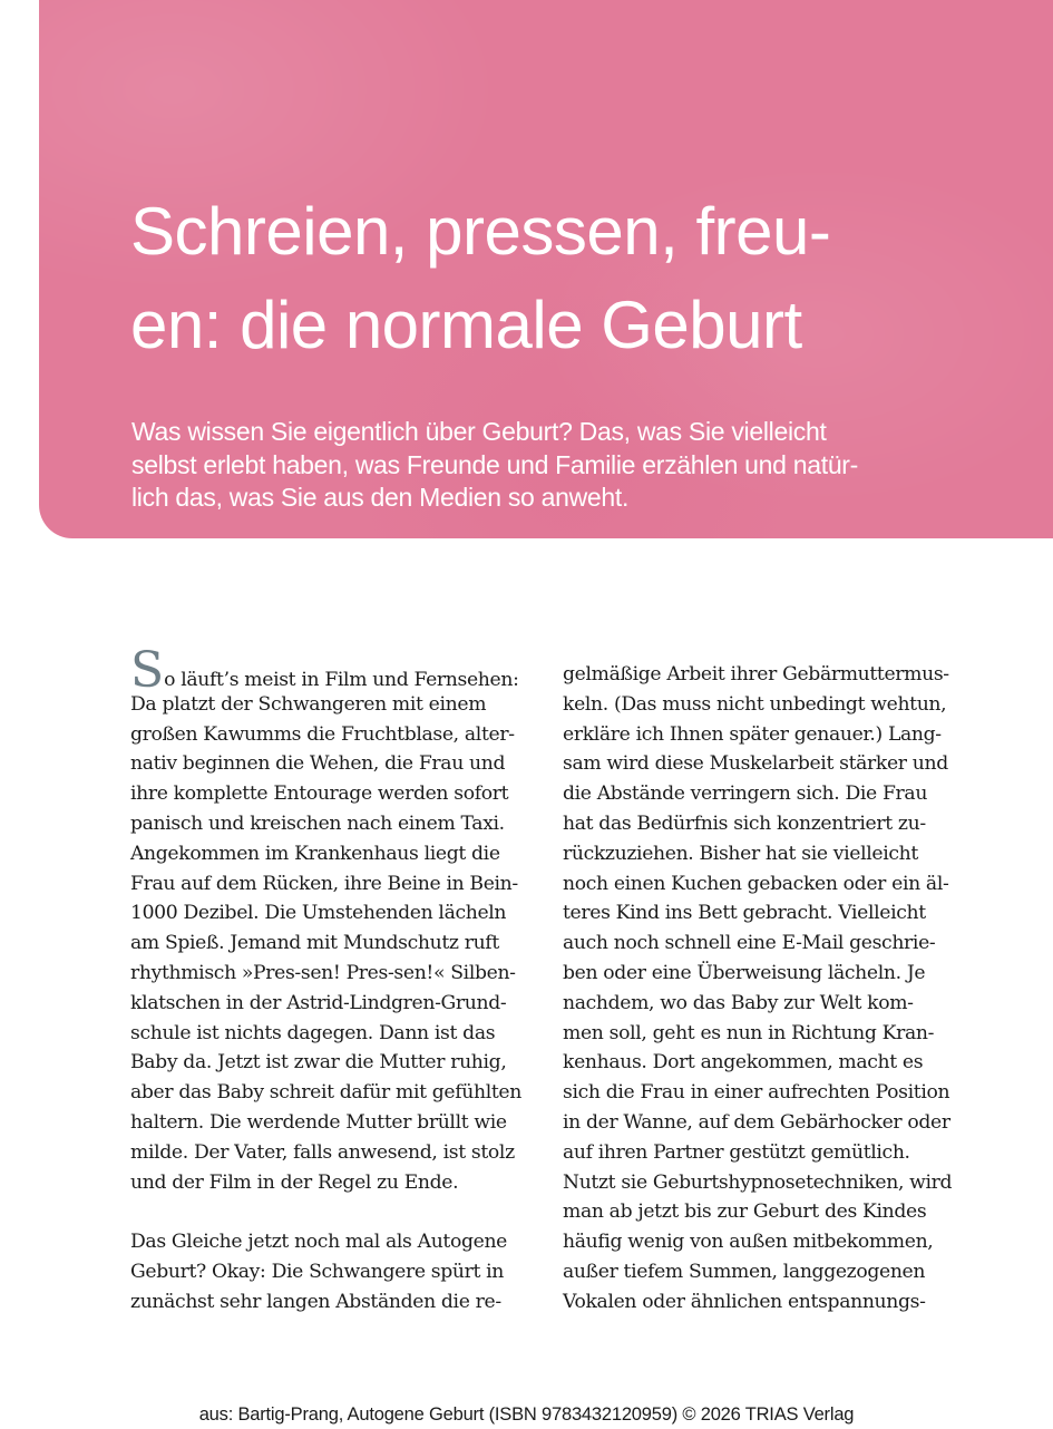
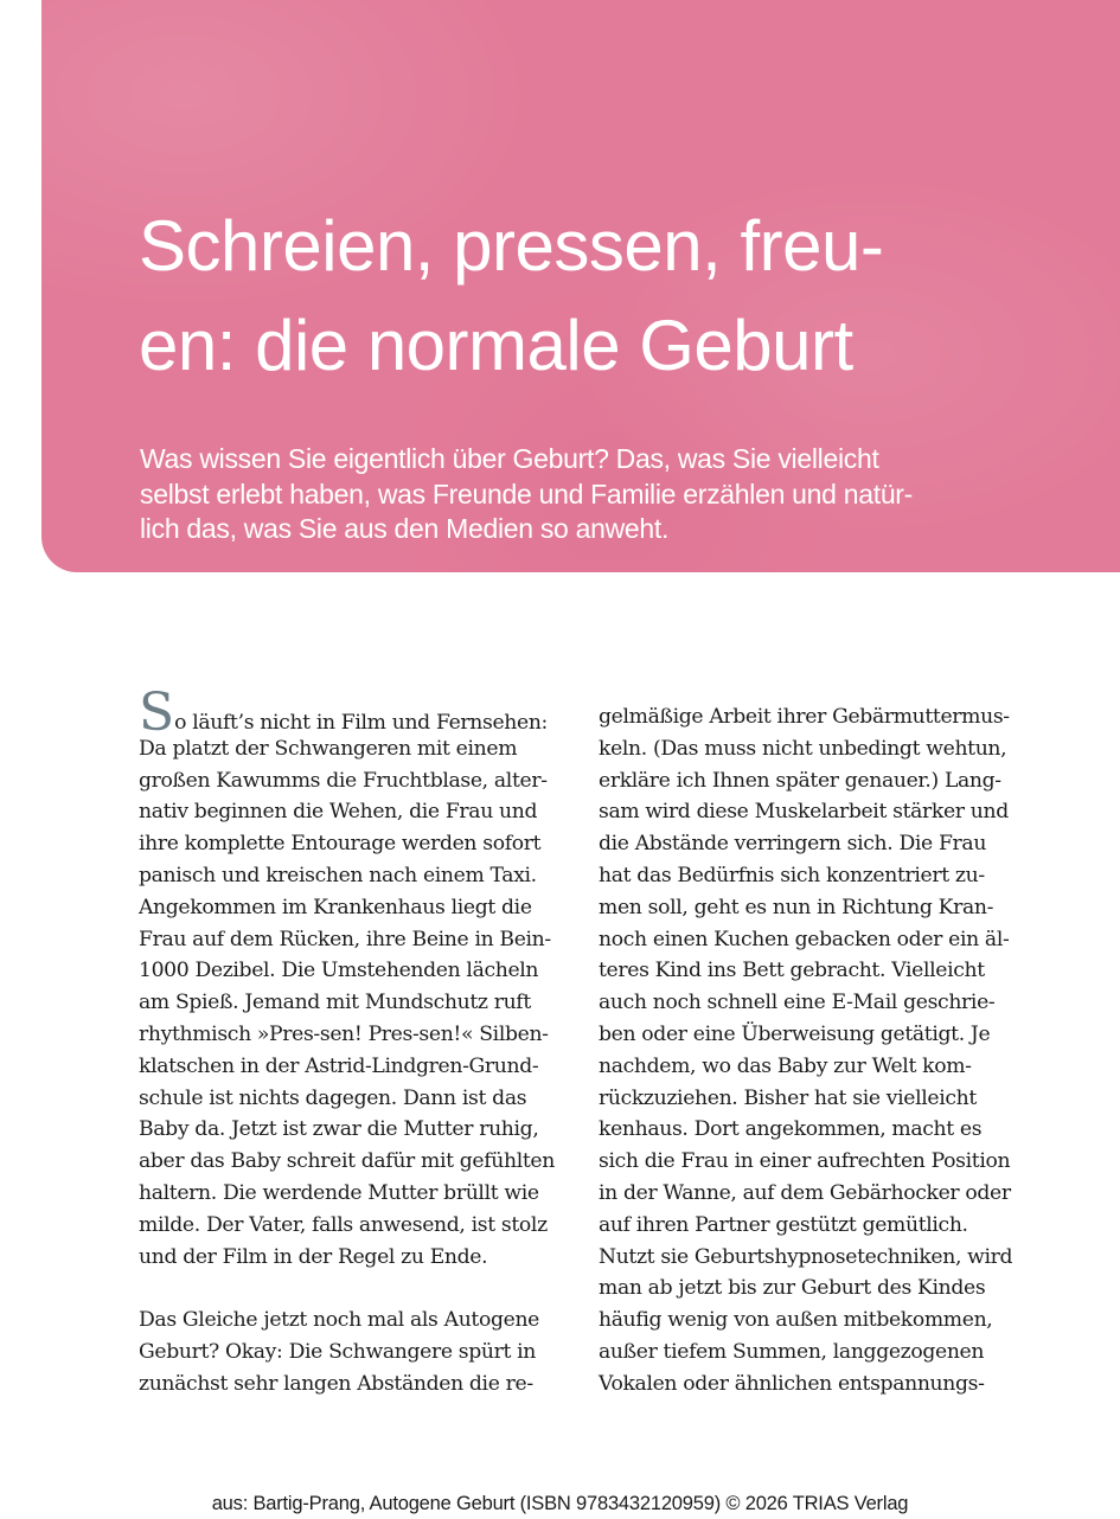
  Schreien, pressen, freu-
  en: die normale Geburt
  Was wissen Sie eigentlich über Geburt? Das, was Sie vielleicht
  selbst erlebt haben, was Freunde und Familie erzählen und natür-
  lich das, was Sie aus den Medien so anweht.
- So läuft’s meist in Film und Fernsehen:
+ So läuft’s nicht in Film und Fernsehen:
  Da platzt der Schwangeren mit einem
  großen Kawumms die Fruchtblase, alter-
  nativ beginnen die Wehen, die Frau und
  ihre komplette Entourage werden sofort
  panisch und kreischen nach einem Taxi.
  Angekommen im Krankenhaus liegt die
  Frau auf dem Rücken, ihre Beine in Bein-
  1000 Dezibel. Die Umstehenden lächeln
  am Spieß. Jemand mit Mundschutz ruft
  rhythmisch »Pres-sen! Pres-sen!« Silben-
  klatschen in der Astrid-Lindgren-Grund-
  schule ist nichts dagegen. Dann ist das
  Baby da. Jetzt ist zwar die Mutter ruhig,
  aber das Baby schreit dafür mit gefühlten
  haltern. Die werdende Mutter brüllt wie
  milde. Der Vater, falls anwesend, ist stolz
  und der Film in der Regel zu Ende.
  Das Gleiche jetzt noch mal als Autogene
  Geburt? Okay: Die Schwangere spürt in
  zunächst sehr langen Abständen die re-
  gelmäßige Arbeit ihrer Gebärmuttermus-
  keln. (Das muss nicht unbedingt wehtun,
  erkläre ich Ihnen später genauer.) Lang-
  sam wird diese Muskelarbeit stärker und
  die Abstände verringern sich. Die Frau
  hat das Bedürfnis sich konzentriert zu-
- rückzuziehen. Bisher hat sie vielleicht
+ men soll, geht es nun in Richtung Kran-
  noch einen Kuchen gebacken oder ein äl-
  teres Kind ins Bett gebracht. Vielleicht
  auch noch schnell eine E-Mail geschrie-
- ben oder eine Überweisung lächeln. Je
+ ben oder eine Überweisung getätigt. Je
  nachdem, wo das Baby zur Welt kom-
- men soll, geht es nun in Richtung Kran-
+ rückzuziehen. Bisher hat sie vielleicht
  kenhaus. Dort angekommen, macht es
  sich die Frau in einer aufrechten Position
  in der Wanne, auf dem Gebärhocker oder
  auf ihren Partner gestützt gemütlich.
  Nutzt sie Geburtshypnosetechniken, wird
  man ab jetzt bis zur Geburt des Kindes
  häufig wenig von außen mitbekommen,
  außer tiefem Summen, langgezogenen
  Vokalen oder ähnlichen entspannungs-
  aus: Bartig-Prang, Autogene Geburt (ISBN 9783432120959) © 2026 TRIAS Verlag
